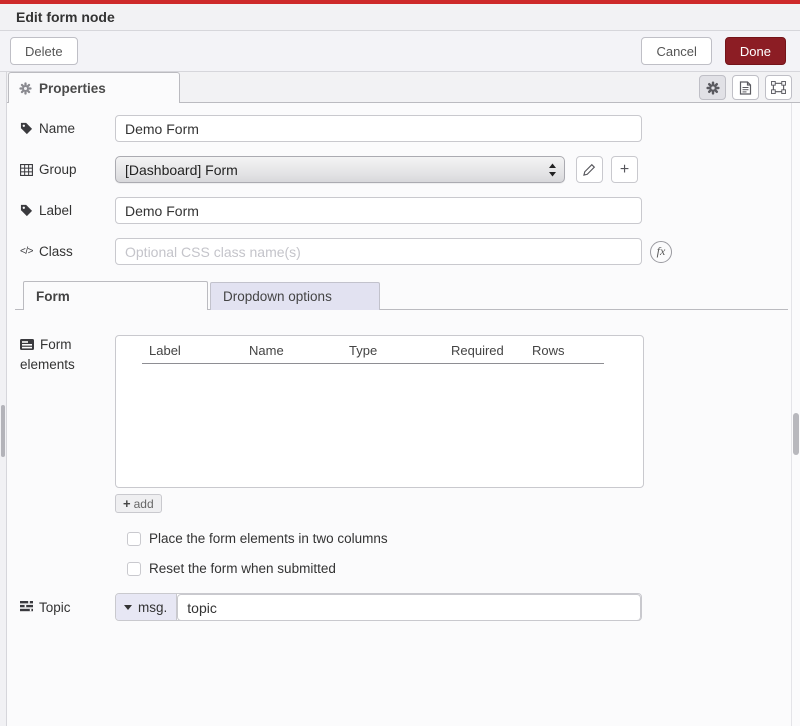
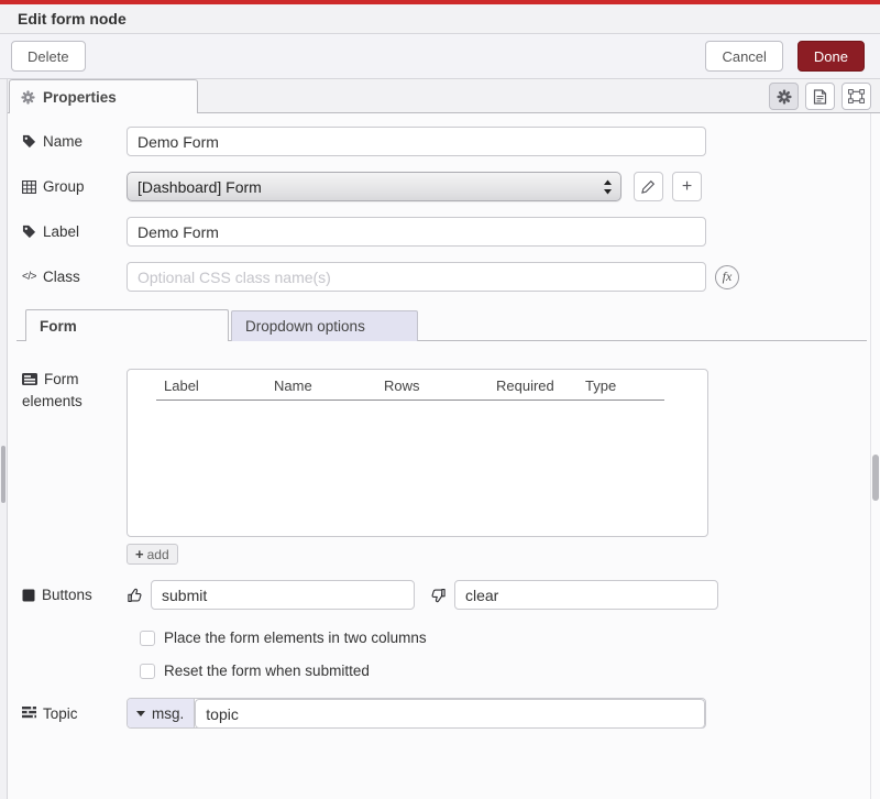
  Edit form node
  Delete
  Cancel
  Done
  Properties
  Name
  Demo Form
  Group
  [Dashboard] Form
  +
  Label
  Demo Form
  </>
  Class
  Optional CSS class name(s)
  fx
  Form
  Dropdown options
  Form
  elements
  Label
  Name
- Type
+ Rows
  Required
- Rows
+ Type
  +
  add
+ Buttons
+ submit
+ clear
  Place the form elements in two columns
  Reset the form when submitted
  Topic
  msg.
  topic
